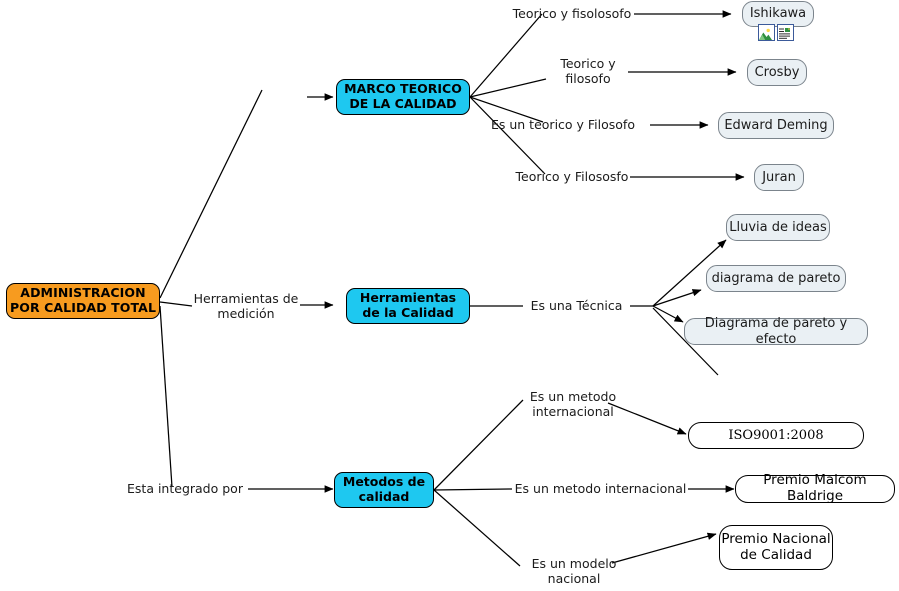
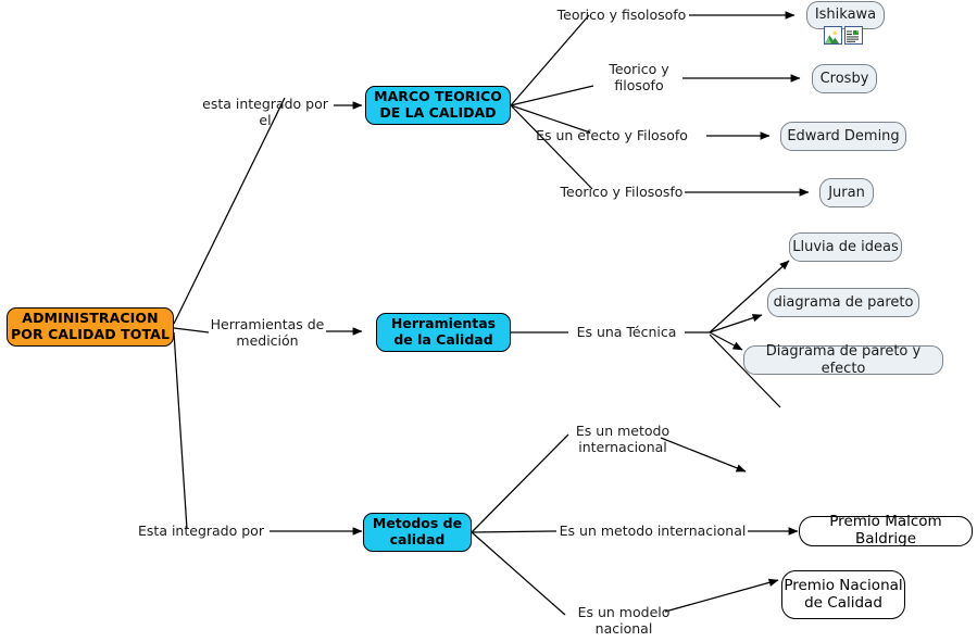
  ADMINISTRACION
  POR CALIDAD TOTAL
  MARCO TEORICO
  DE LA CALIDAD
  Herramientas
  de la Calidad
  Metodos de
  calidad
  Ishikawa
  Crosby
  Edward Deming
  Juran
  Lluvia de ideas
  diagrama de pareto
  Diagrama de pareto y efecto
- ISO9001:2008
  Premio Malcom Baldrige
  Premio Nacional
  de Calidad
+ esta integrado por el
  Herramientas de
  medición
  Esta integrado por
  Teorico y fisolosofo
  Teorico y
  filosofo
- Es un teorico y Filosofo
+ Es un efecto y Filosofo
  Teorico y Filososfo
  Es una Técnica
  Es un metodo internacional
  Es un metodo internacional
  Es un modelo
  nacional
